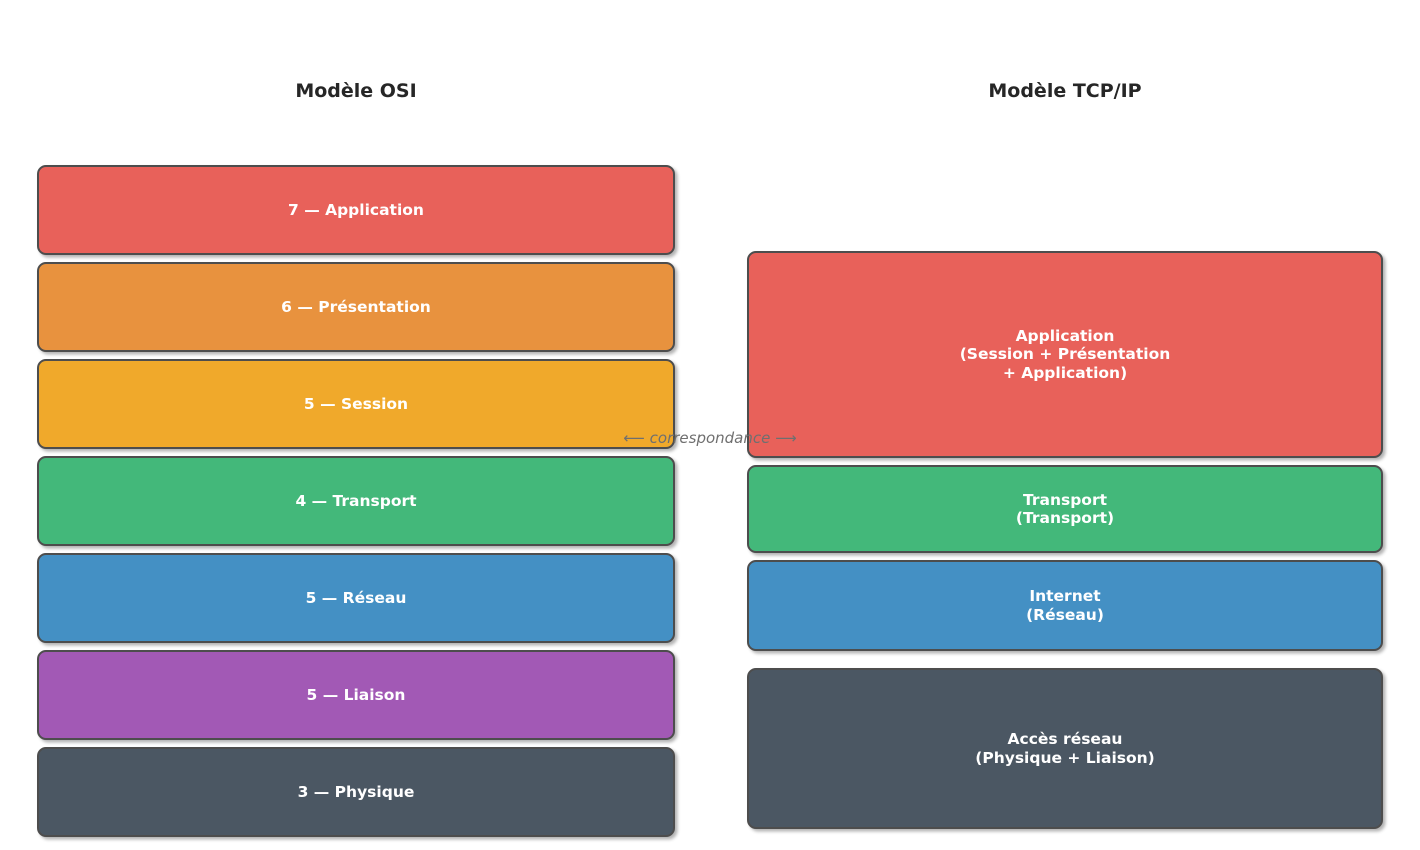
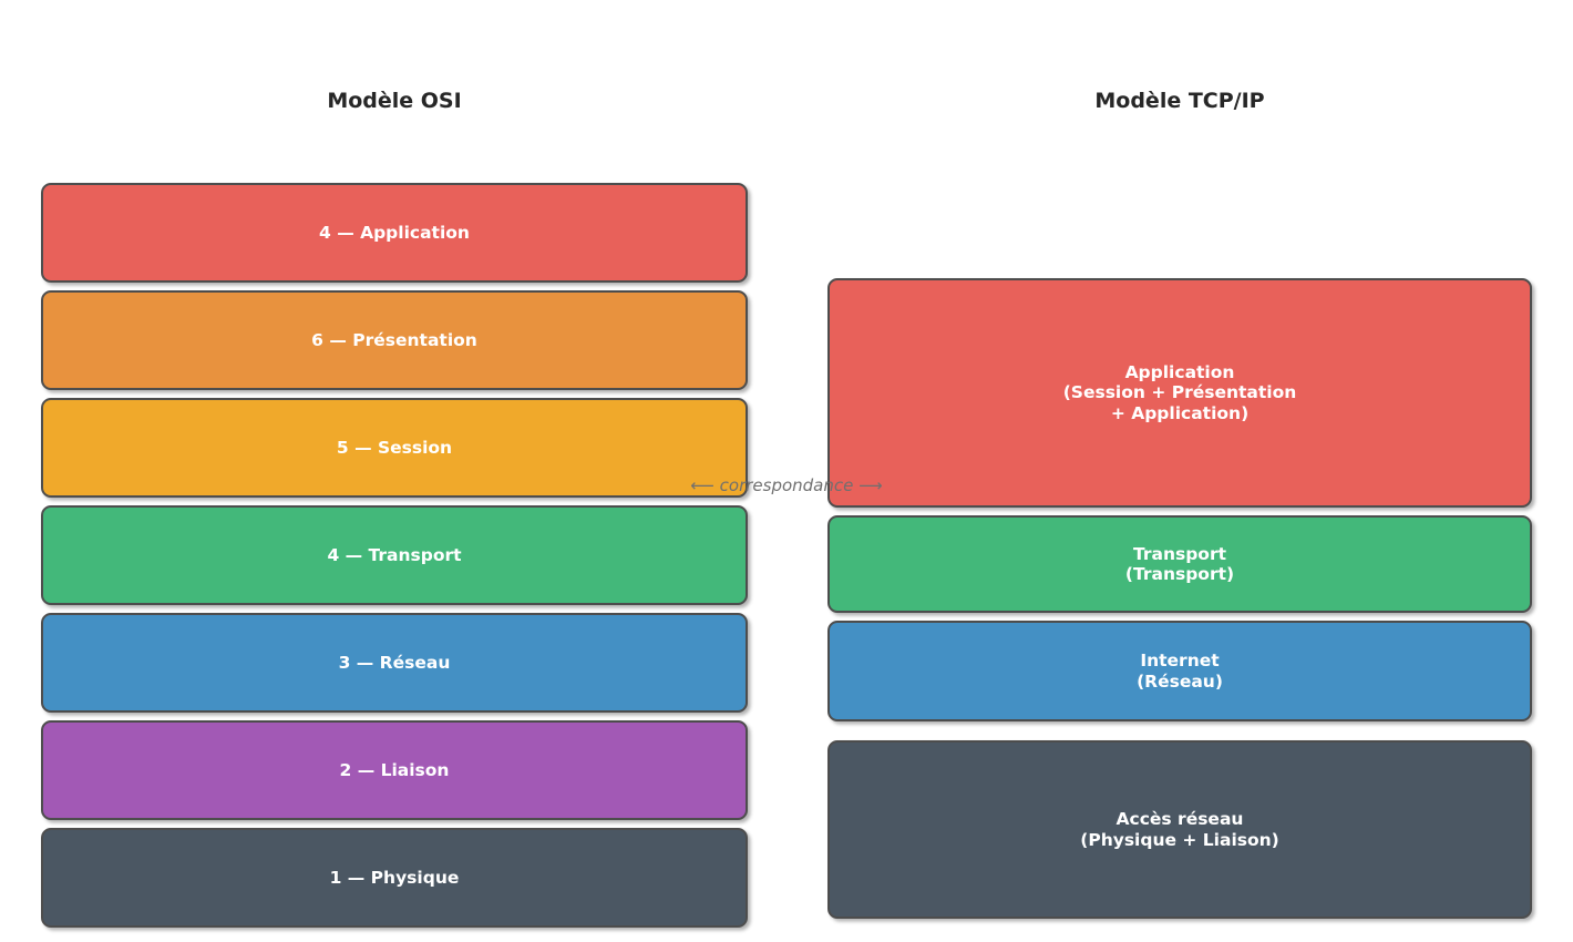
  Modèle OSI
- 7 — Application
+ 4 — Application
  6 — Présentation
  5 — Session
  4 — Transport
- 5 — Réseau
+ 3 — Réseau
- 5 — Liaison
+ 2 — Liaison
- 3 — Physique
+ 1 — Physique
  Modèle TCP/IP
  Application
  (Session + Présentation
  + Application)
  Transport
  (Transport)
  Internet
  (Réseau)
  Accès réseau
  (Physique + Liaison)
  ⟵ correspondance ⟶
